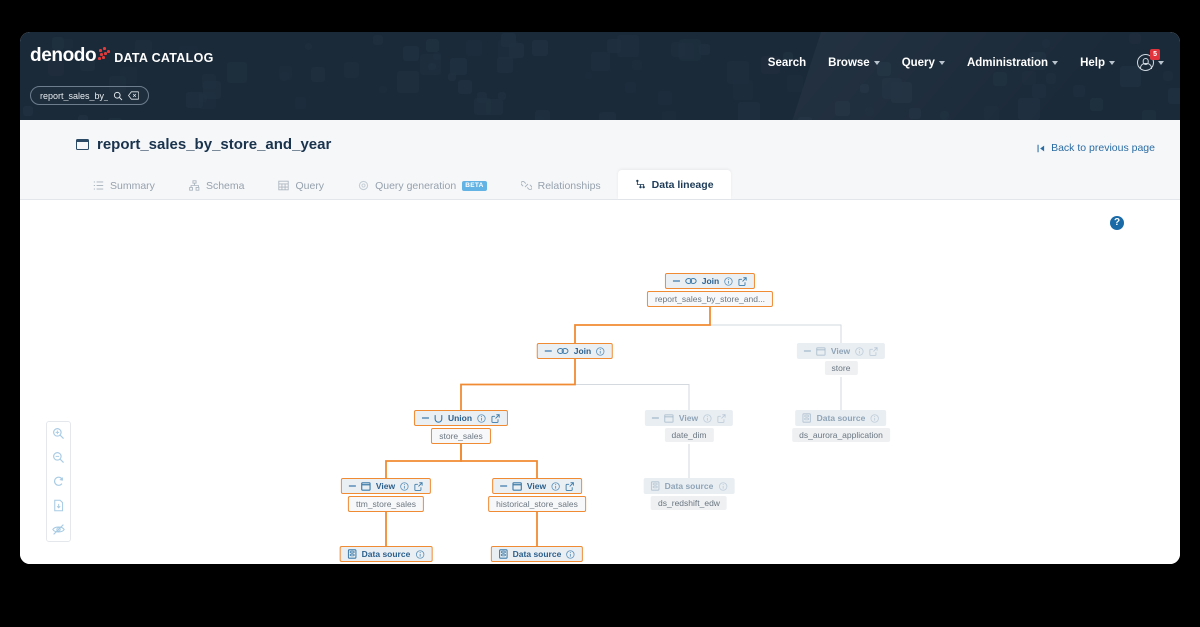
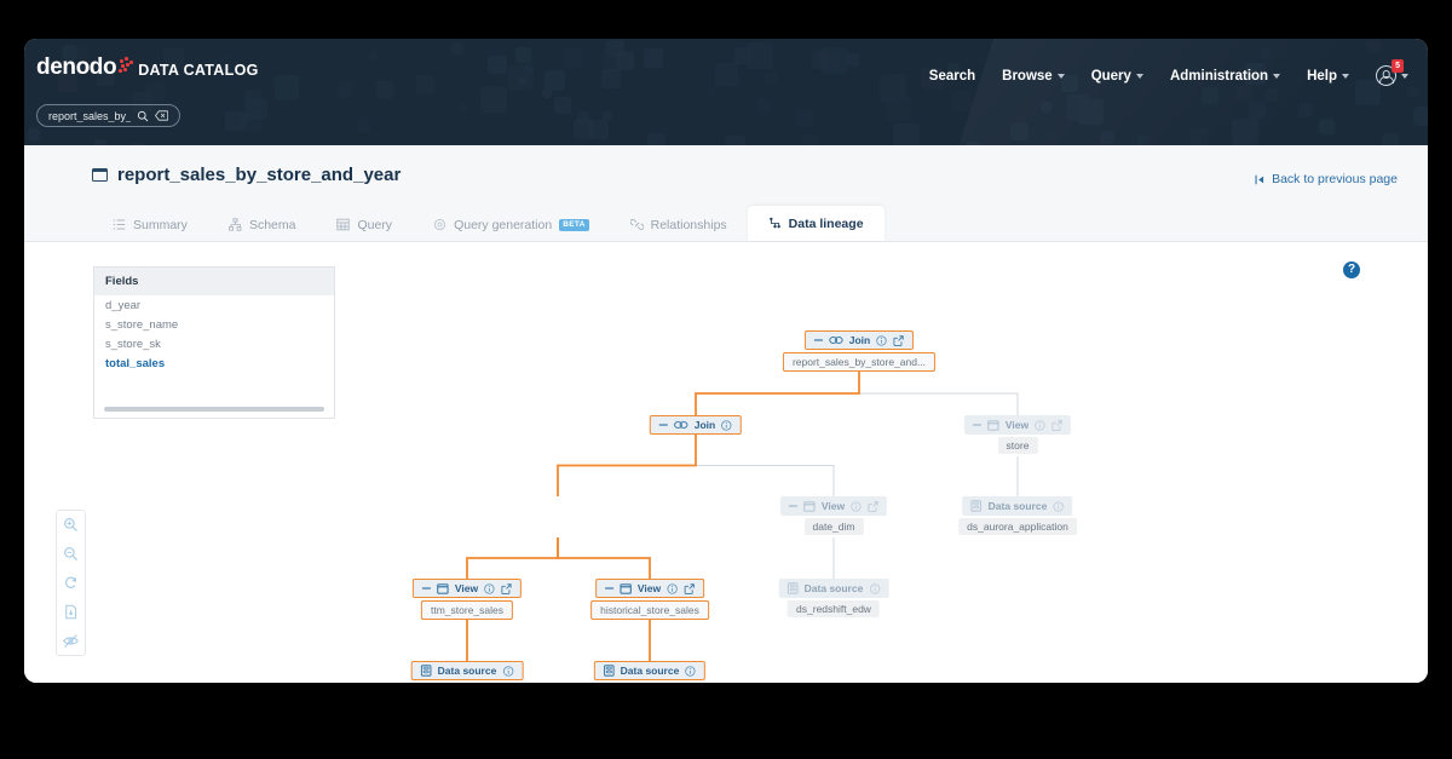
  denodo
  DATA CATALOG
  report_sales_by_
  Search
  Browse
  Query
  Administration
  Help
  report_sales_by_store_and_year
  Back to previous page
  Summary
  Schema
  Query
  Query generation
  Relationships
  Data lineage
  ?
+ Fields
+ d_year
+ s_store_name
+ s_store_sk
+ total_sales
  Join
  report_sales_by_store_and...
  Join
  View
  store
- Union
- store_sales
  View
  date_dim
  Data source
  ds_aurora_application
  View
  ttm_store_sales
  View
  historical_store_sales
  Data source
  ds_redshift_edw
  Data source
  Data source
